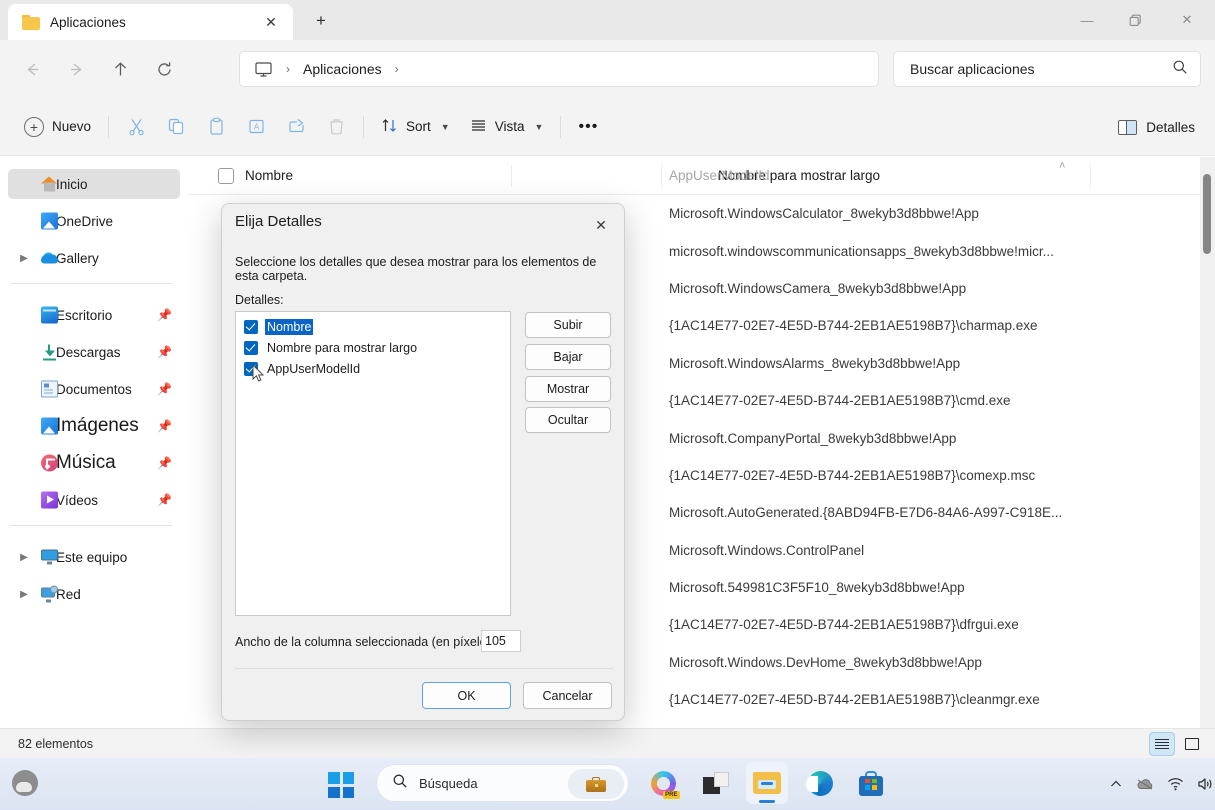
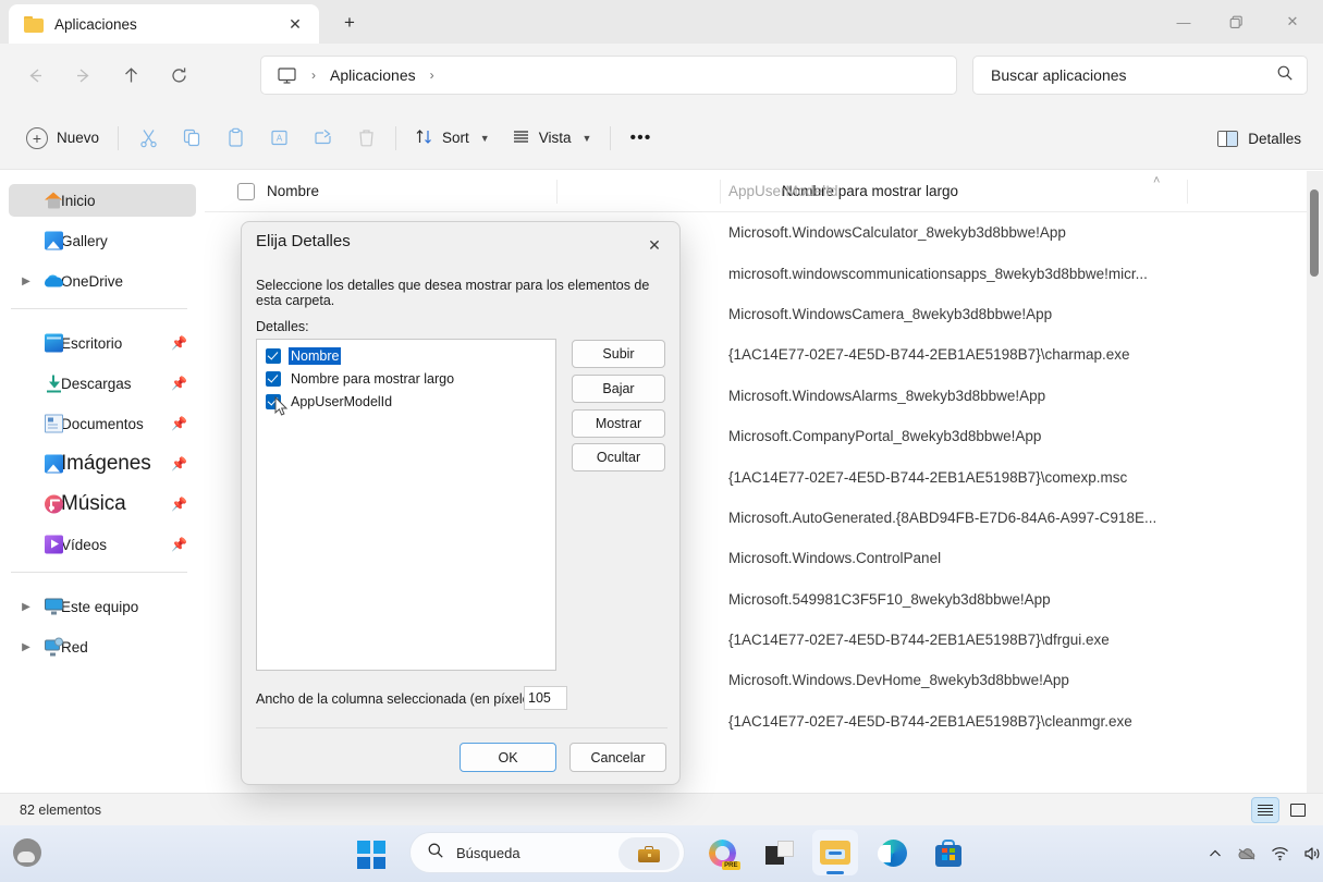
  Aplicaciones
  ✕
  +
  —
  ✕
  ›
  Aplicaciones
  ›
  Buscar aplicaciones
  +
  Nuevo
  A
  Sort
  ▼
  Vista
  ▼
  •••
  Detalles
  Inicio
- OneDrive
+ Gallery
  ▶
- Gallery
+ OneDrive
  Escritorio
  📌
  Descargas
  📌
  Documentos
  📌
  Imágenes
  📌
  Música
  📌
  Vídeos
  📌
  ▶
  Este equipo
  ▶
  Red
  Nombre
  Nombre para mostrar largo
  AppUserModelId
  ˄
  Microsoft.WindowsCalculator_8wekyb3d8bbwe!App
  microsoft.windowscommunicationsapps_8wekyb3d8bbwe!micr...
  Microsoft.WindowsCamera_8wekyb3d8bbwe!App
  {1AC14E77-02E7-4E5D-B744-2EB1AE5198B7}\charmap.exe
  Microsoft.WindowsAlarms_8wekyb3d8bbwe!App
- {1AC14E77-02E7-4E5D-B744-2EB1AE5198B7}\cmd.exe
  Microsoft.CompanyPortal_8wekyb3d8bbwe!App
  {1AC14E77-02E7-4E5D-B744-2EB1AE5198B7}\comexp.msc
  Microsoft.AutoGenerated.{8ABD94FB-E7D6-84A6-A997-C918E...
  Microsoft.Windows.ControlPanel
  Microsoft.549981C3F5F10_8wekyb3d8bbwe!App
  {1AC14E77-02E7-4E5D-B744-2EB1AE5198B7}\dfrgui.exe
  Microsoft.Windows.DevHome_8wekyb3d8bbwe!App
  {1AC14E77-02E7-4E5D-B744-2EB1AE5198B7}\cleanmgr.exe
  82 elementos
  Elija Detalles
  ✕
  Seleccione los detalles que desea mostrar para los elementos de esta carpeta.
  Detalles:
  Nombre
  Nombre para mostrar largo
  AppUserModelId
  Subir
  Bajar
  Mostrar
  Ocultar
  Ancho de la columna seleccionada (en píxel
  105
  OK
  Cancelar
  Búsqueda
